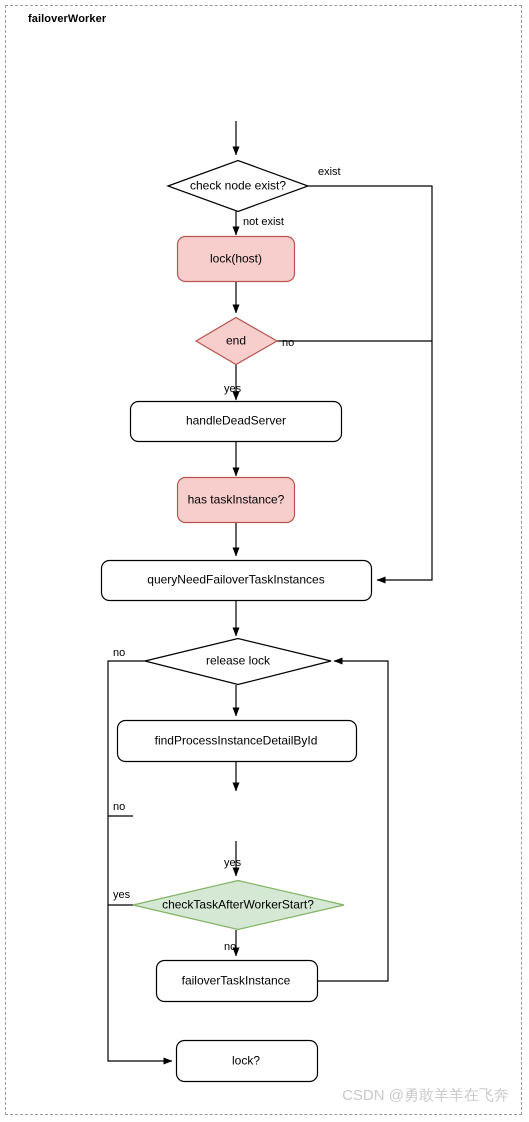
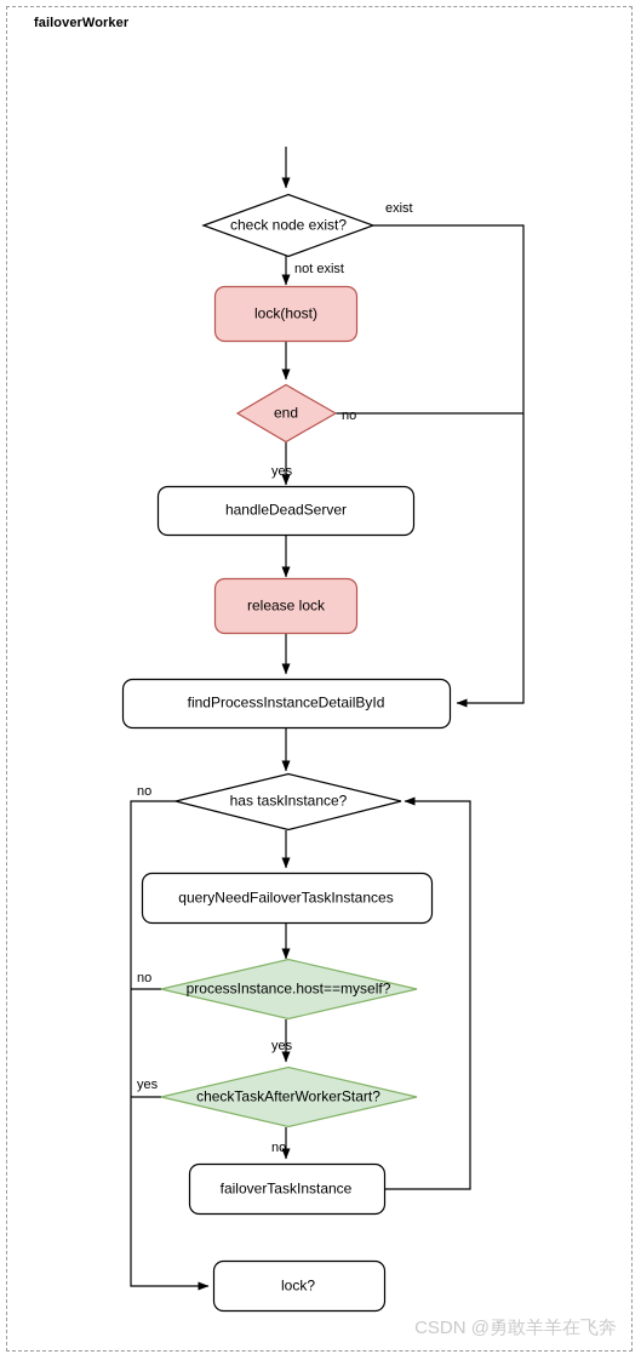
  failoverWorker
  exist
  not exist
  no
  yes
  no
  no
  yes
  yes
  no
  check node exist?
  lock(host)
  end
  handleDeadServer
- has taskInstance?
+ release lock
- queryNeedFailoverTaskInstances
+ findProcessInstanceDetailById
- release lock
+ has taskInstance?
- findProcessInstanceDetailById
+ queryNeedFailoverTaskInstances
+ processInstance.host==myself?
  checkTaskAfterWorkerStart?
  failoverTaskInstance
  lock?
  CSDN @勇敢羊羊在飞奔
